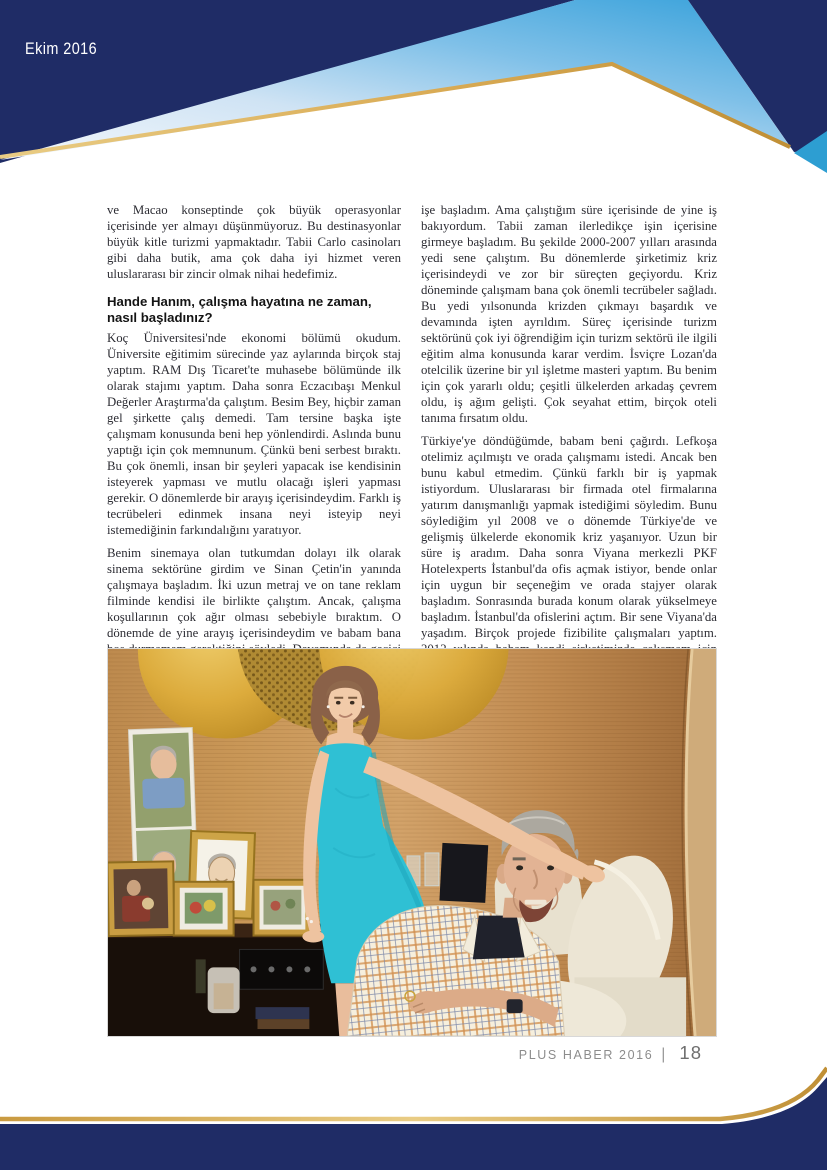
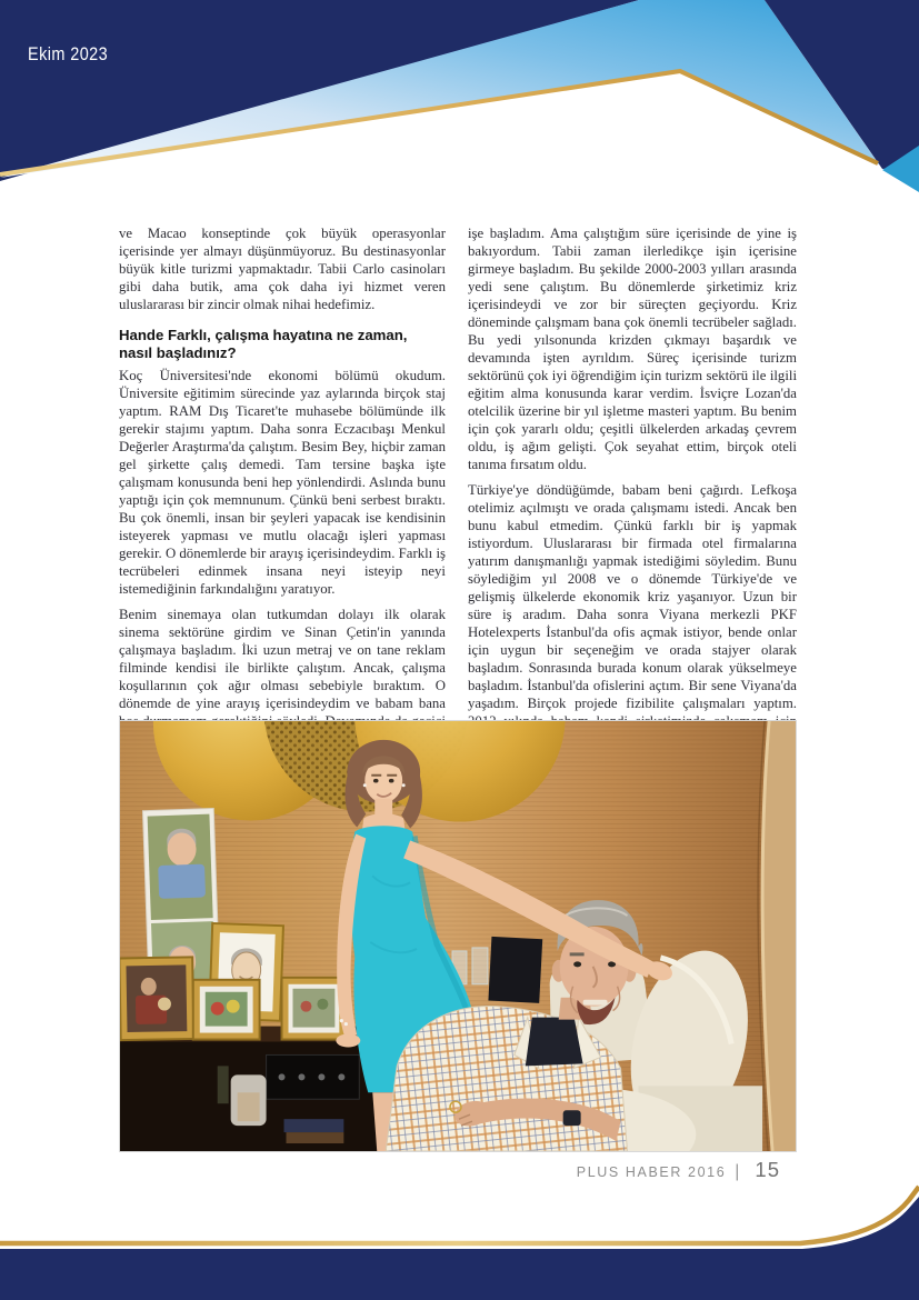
- Ekim 2016
+ Ekim 2023
  ve Macao konseptinde çok büyük operasyonlar içerisinde yer almayı düşünmüyoruz. Bu destinasyonlar büyük kitle turizmi yapmaktadır. Tabii Carlo casinoları gibi daha butik, ama çok daha iyi hizmet veren uluslararası bir zincir olmak nihai hedefimiz.
- Hande Hanım, çalışma hayatına ne zaman,
+ Hande Farklı, çalışma hayatına ne zaman,
  nasıl başladınız?
- Koç Üniversitesi'nde ekonomi bölümü okudum. Üniversite eğitimim sürecinde yaz aylarında birçok staj yaptım. RAM Dış Ticaret'te muhasebe bölümünde ilk olarak stajımı yaptım. Daha sonra Eczacıbaşı Menkul Değerler Araştırma'da çalıştım. Besim Bey, hiçbir zaman gel şirkette çalış demedi. Tam tersine başka işte çalışmam konusunda beni hep yönlendirdi. Aslında bunu yaptığı için çok memnunum. Çünkü beni serbest bıraktı. Bu çok önemli, insan bir şeyleri yapacak ise kendisinin isteyerek yapması ve mutlu olacağı işleri yapması gerekir. O dönemlerde bir arayış içerisindeydim. Farklı iş tecrübeleri edinmek insana neyi isteyip neyi istemediğinin farkındalığını yaratıyor.
+ Koç Üniversitesi'nde ekonomi bölümü okudum. Üniversite eğitimim sürecinde yaz aylarında birçok staj yaptım. RAM Dış Ticaret'te muhasebe bölümünde ilk gerekir stajımı yaptım. Daha sonra Eczacıbaşı Menkul Değerler Araştırma'da çalıştım. Besim Bey, hiçbir zaman gel şirkette çalış demedi. Tam tersine başka işte çalışmam konusunda beni hep yönlendirdi. Aslında bunu yaptığı için çok memnunum. Çünkü beni serbest bıraktı. Bu çok önemli, insan bir şeyleri yapacak ise kendisinin isteyerek yapması ve mutlu olacağı işleri yapması gerekir. O dönemlerde bir arayış içerisindeydim. Farklı iş tecrübeleri edinmek insana neyi isteyip neyi istemediğinin farkındalığını yaratıyor.
  Benim sinemaya olan tutkumdan dolayı ilk olarak sinema sektörüne girdim ve Sinan Çetin'in yanında çalışmaya başladım. İki uzun metraj ve on tane reklam filminde kendisi ile birlikte çalıştım. Ancak, çalışma koşullarının çok ağır olması sebebiyle bıraktım. O dönemde de yine arayış içerisindeydim ve babam bana
- işe başladım. Ama çalıştığım süre içerisinde de yine iş bakıyordum. Tabii zaman ilerledikçe işin içerisine girmeye başladım. Bu şekilde 2000-2007 yılları arasında yedi sene çalıştım. Bu dönemlerde şirketimiz kriz içerisindeydi ve zor bir süreçten geçiyordu. Kriz döneminde çalışmam bana çok önemli tecrübeler sağladı. Bu yedi yılsonunda krizden çıkmayı başardık ve devamında işten ayrıldım. Süreç içerisinde turizm sektörünü çok iyi öğrendiğim için turizm sektörü ile ilgili eğitim alma konusunda karar verdim. İsviçre Lozan'da otelcilik üzerine bir yıl işletme masteri yaptım. Bu benim için çok yararlı oldu; çeşitli ülkelerden arkadaş çevrem oldu, iş ağım gelişti. Çok seyahat ettim, birçok oteli tanıma fırsatım oldu.
+ işe başladım. Ama çalıştığım süre içerisinde de yine iş bakıyordum. Tabii zaman ilerledikçe işin içerisine girmeye başladım. Bu şekilde 2000-2003 yılları arasında yedi sene çalıştım. Bu dönemlerde şirketimiz kriz içerisindeydi ve zor bir süreçten geçiyordu. Kriz döneminde çalışmam bana çok önemli tecrübeler sağladı. Bu yedi yılsonunda krizden çıkmayı başardık ve devamında işten ayrıldım. Süreç içerisinde turizm sektörünü çok iyi öğrendiğim için turizm sektörü ile ilgili eğitim alma konusunda karar verdim. İsviçre Lozan'da otelcilik üzerine bir yıl işletme masteri yaptım. Bu benim için çok yararlı oldu; çeşitli ülkelerden arkadaş çevrem oldu, iş ağım gelişti. Çok seyahat ettim, birçok oteli tanıma fırsatım oldu.
  Türkiye'ye döndüğümde, babam beni çağırdı. Lefkoşa otelimiz açılmıştı ve orada çalışmamı istedi. Ancak ben bunu kabul etmedim. Çünkü farklı bir iş yapmak istiyordum. Uluslararası bir firmada otel firmalarına yatırım danışmanlığı yapmak istediğimi söyledim. Bunu söylediğim yıl 2008 ve o dönemde Türkiye'de ve gelişmiş ülkelerde ekonomik kriz yaşanıyor. Uzun bir süre iş aradım. Daha sonra Viyana merkezli PKF Hotelexperts İstanbul'da ofis açmak istiyor, bende onlar için uygun bir seçeneğim ve orada stajyer olarak başladım. Sonrasında burada konum olarak yükselmeye başladım. İstanbul'da ofislerini açtım. Bir sene Viyana'da yaşadım. Birçok projede fizibilite çalışmaları yaptım.
  PLUS HABER 2016
  |
- 18
+ 15
